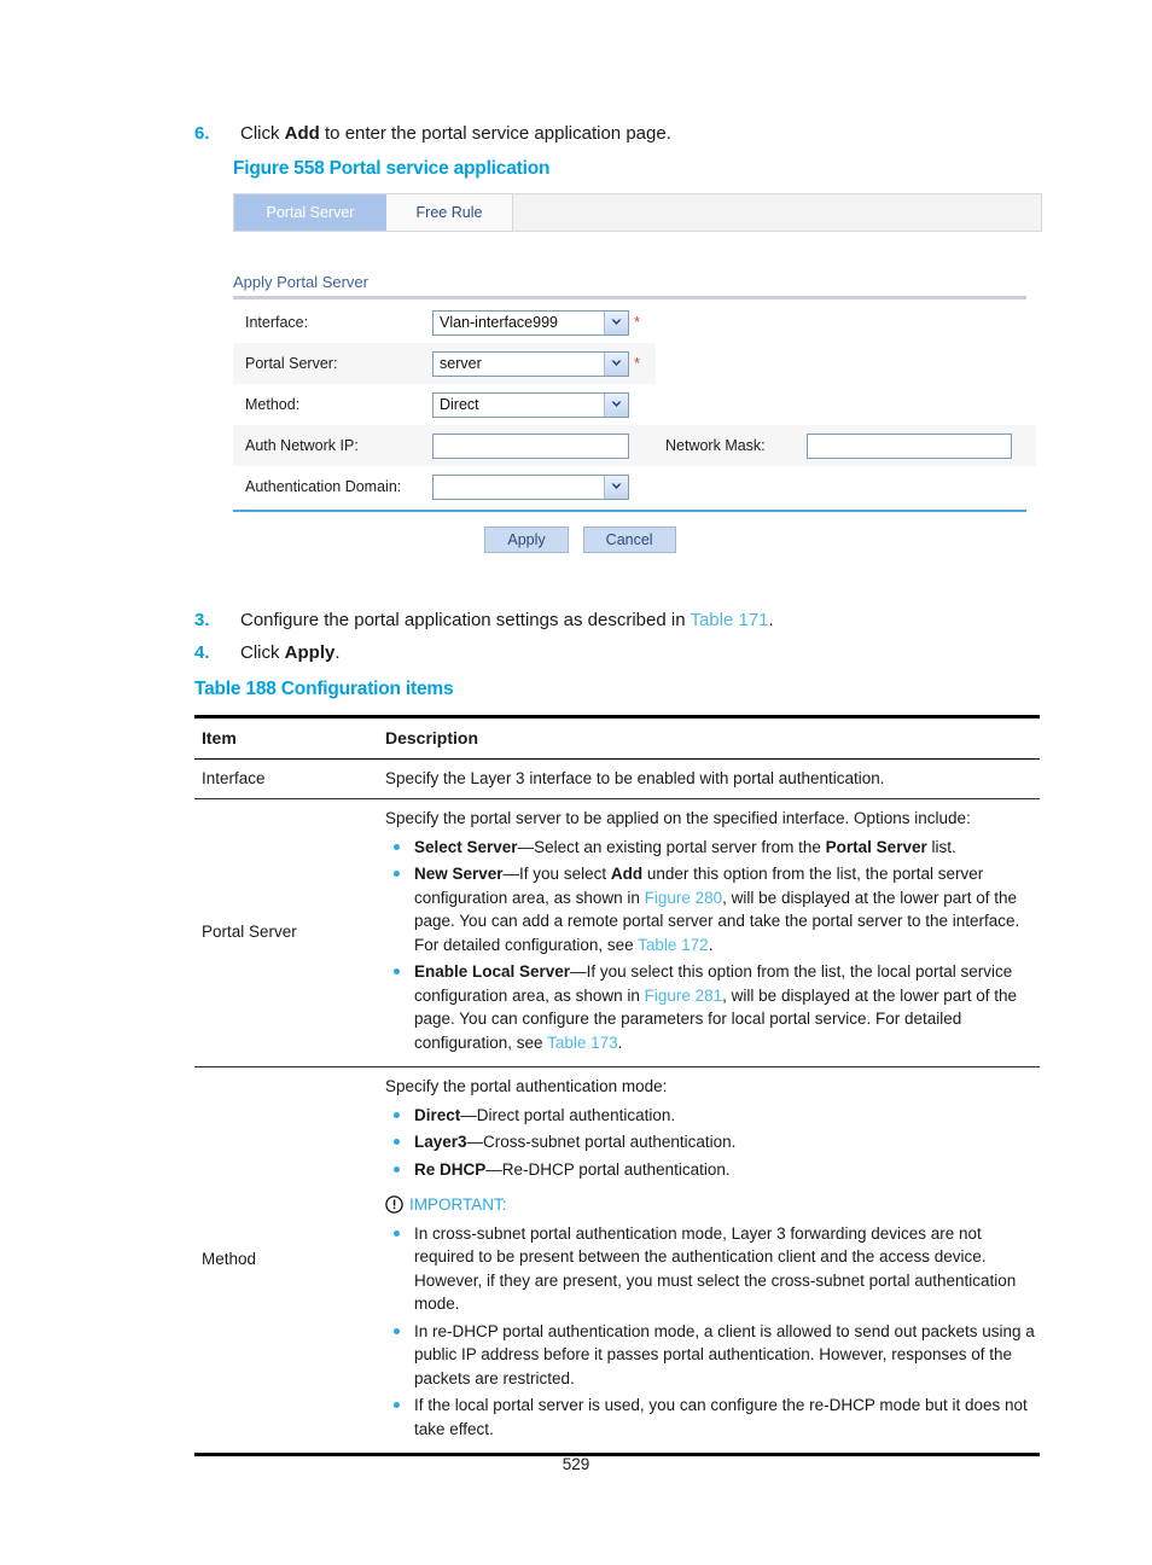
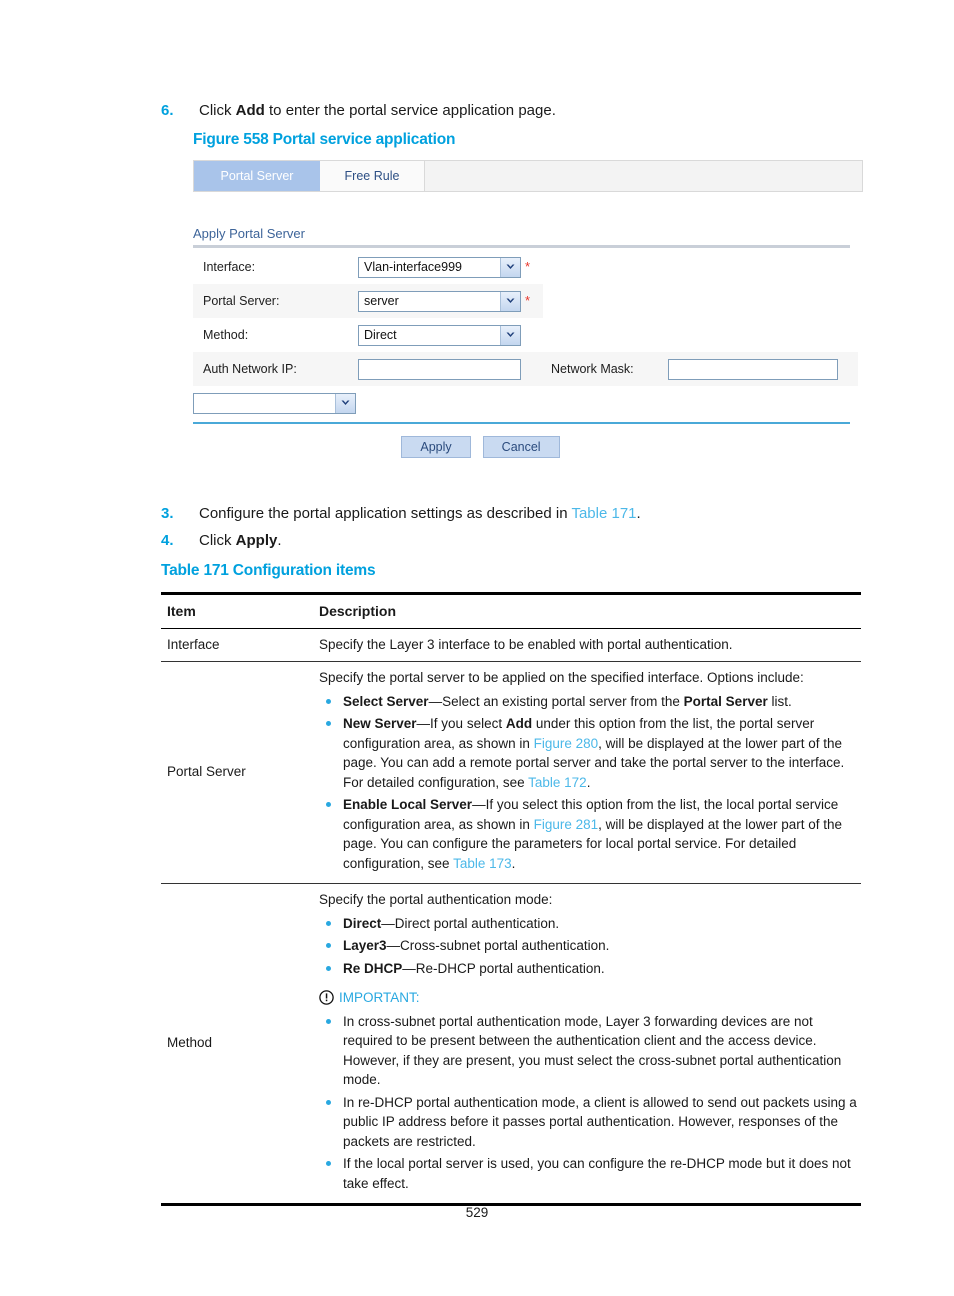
  6.
  Click Add to enter the portal service application page.
  Figure 558 Portal service application
  Portal Server
  Free Rule
  Apply Portal Server
  Interface:
  Vlan-interface999
  *
  Portal Server:
  server
  *
  Method:
  Direct
  Auth Network IP:
  Network Mask:
- Authentication Domain:
  Apply
  Cancel
  3.
  Configure the portal application settings as described in Table 171.
  4.
  Click Apply.
- Table 188 Configuration items
+ Table 171 Configuration items
  Item	Description
  Interface	Specify the Layer 3 interface to be enabled with portal authentication.
  Portal Server	Specify the portal server to be applied on the specified interface. Options include: Select Server—Select an existing portal server from the Portal Server list. New Server—If you select Add under this option from the list, the portal server configuration area, as shown in Figure 280, will be displayed at the lower part of the page. You can add a remote portal server and take the portal server to the interface. For detailed configuration, see Table 172. Enable Local Server—If you select this option from the list, the local portal service configuration area, as shown in Figure 281, will be displayed at the lower part of the page. You can configure the parameters for local portal service. For detailed configuration, see Table 173.
  Method	Specify the portal authentication mode: Direct—Direct portal authentication. Layer3—Cross-subnet portal authentication. Re DHCP—Re-DHCP portal authentication. IMPORTANT: In cross-subnet portal authentication mode, Layer 3 forwarding devices are not required to be present between the authentication client and the access device. However, if they are present, you must select the cross-subnet portal authentication mode. In re-DHCP portal authentication mode, a client is allowed to send out packets using a public IP address before it passes portal authentication. However, responses of the packets are restricted. If the local portal server is used, you can configure the re-DHCP mode but it does not take effect.
  529
